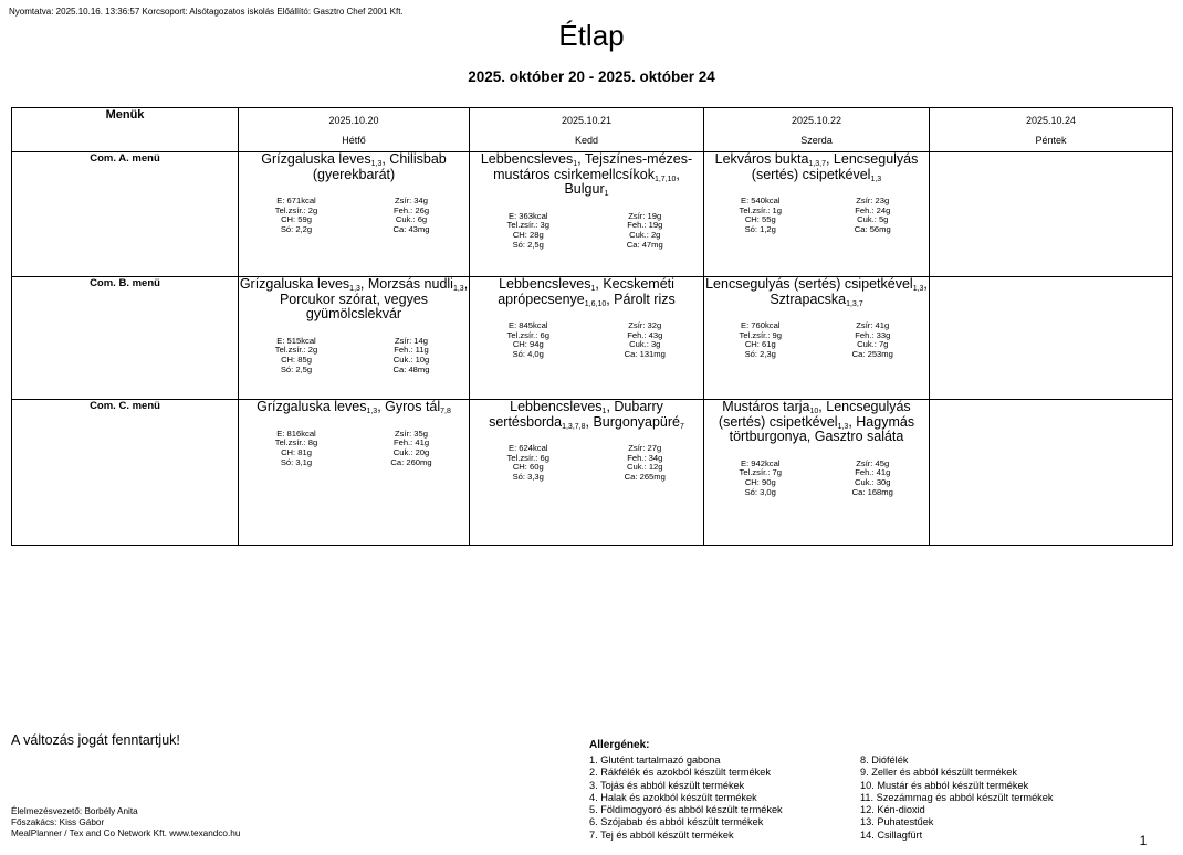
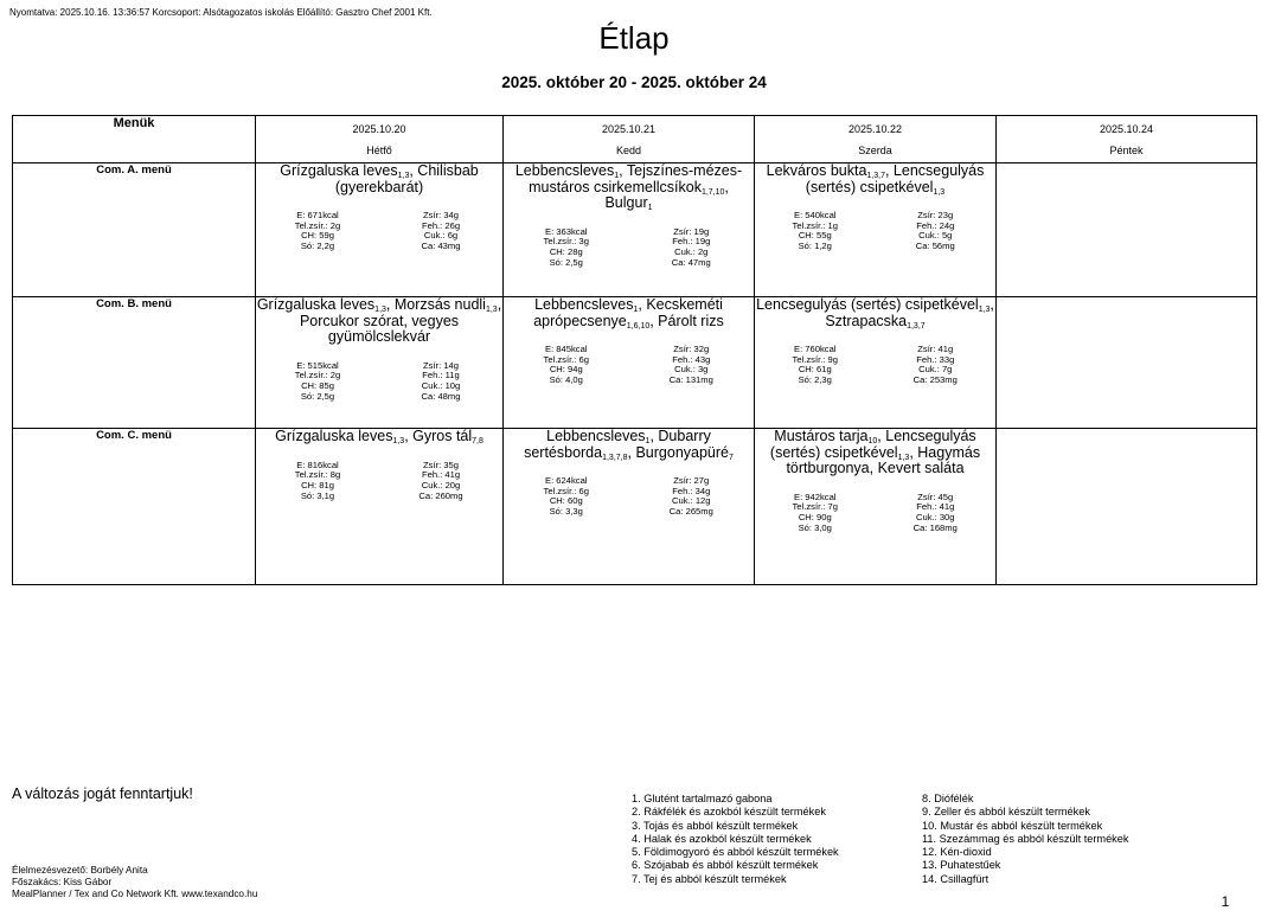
  Nyomtatva: 2025.10.16. 13:36:57 Korcsoport: Alsótagozatos iskolás Előállító: Gasztro Chef 2001 Kft.
  Étlap
  2025. október 20 - 2025. október 24
  Menük	2025.10.20Hétfő	2025.10.21Kedd	2025.10.22Szerda	2025.10.24Péntek
  Com. A. menü	Grízgaluska leves , Chilisbab (gyerekbarát)E: 671kcalTel.zsír.: 2gCH: 59gSó: 2,2gZsír: 34gFeh.: 26gCuk.: 6gCa: 43mg	Lebbencsleves , Tejszínes-mézes-mustáros csirkemellcsíkok , BulgurE: 363kcalTel.zsír.: 3gCH: 28gSó: 2,5gZsír: 19gFeh.: 19gCuk.: 2gCa: 47mg	Lekváros bukta , Lencsegulyás (sertés) csipetkévelE: 540kcalTel.zsír.: 1gCH: 55gSó: 1,2gZsír: 23gFeh.: 24gCuk.: 5gCa: 56mg
  Com. B. menü	Grízgaluska leves , Morzsás nudli , Porcukor szórat, vegyes gyümölcslekvárE: 515kcalTel.zsír.: 2gCH: 85gSó: 2,5gZsír: 14gFeh.: 11gCuk.: 10gCa: 48mg	Lebbencsleves , Kecskeméti aprópecsenye , Párolt rizsE: 845kcalTel.zsír.: 6gCH: 94gSó: 4,0gZsír: 32gFeh.: 43gCuk.: 3gCa: 131mg	Lencsegulyás (sertés) csipetkével , SztrapacskaE: 760kcalTel.zsír.: 9gCH: 61gSó: 2,3gZsír: 41gFeh.: 33gCuk.: 7gCa: 253mg
- Com. C. menü	Grízgaluska leves , Gyros tálE: 816kcalTel.zsír.: 8gCH: 81gSó: 3,1gZsír: 35gFeh.: 41gCuk.: 20gCa: 260mg	Lebbencsleves , Dubarry sertésborda , BurgonyapüréE: 624kcalTel.zsír.: 6gCH: 60gSó: 3,3gZsír: 27gFeh.: 34gCuk.: 12gCa: 265mg	Mustáros tarja , Lencsegulyás (sertés) csipetkével , Hagymás törtburgonya, Gasztro salátaE: 942kcalTel.zsír.: 7gCH: 90gSó: 3,0gZsír: 45gFeh.: 41gCuk.: 30gCa: 168mg
+ Com. C. menü	Grízgaluska leves , Gyros tálE: 816kcalTel.zsír.: 8gCH: 81gSó: 3,1gZsír: 35gFeh.: 41gCuk.: 20gCa: 260mg	Lebbencsleves , Dubarry sertésborda , BurgonyapüréE: 624kcalTel.zsír.: 6gCH: 60gSó: 3,3gZsír: 27gFeh.: 34gCuk.: 12gCa: 265mg	Mustáros tarja , Lencsegulyás (sertés) csipetkével , Hagymás törtburgonya, Kevert salátaE: 942kcalTel.zsír.: 7gCH: 90gSó: 3,0gZsír: 45gFeh.: 41gCuk.: 30gCa: 168mg
  A változás jogát fenntartjuk!
- Allergének:
  1. Glutént tartalmazó gabona
  2. Rákfélék és azokból készült termékek
  3. Tojás és abból készült termékek
  4. Halak és azokból készült termékek
  5. Földimogyoró és abból készült termékek
  6. Szójabab és abból készült termékek
  7. Tej és abból készült termékek
  8. Diófélék
  9. Zeller és abból készült termékek
  10. Mustár és abból készült termékek
  11. Szezámmag és abból készült termékek
  12. Kén-dioxid
  13. Puhatestűek
  14. Csillagfürt
  Élelmezésvezető: Borbély Anita
  Főszakács: Kiss Gábor
  MealPlanner / Tex and Co Network Kft. www.texandco.hu
  1
